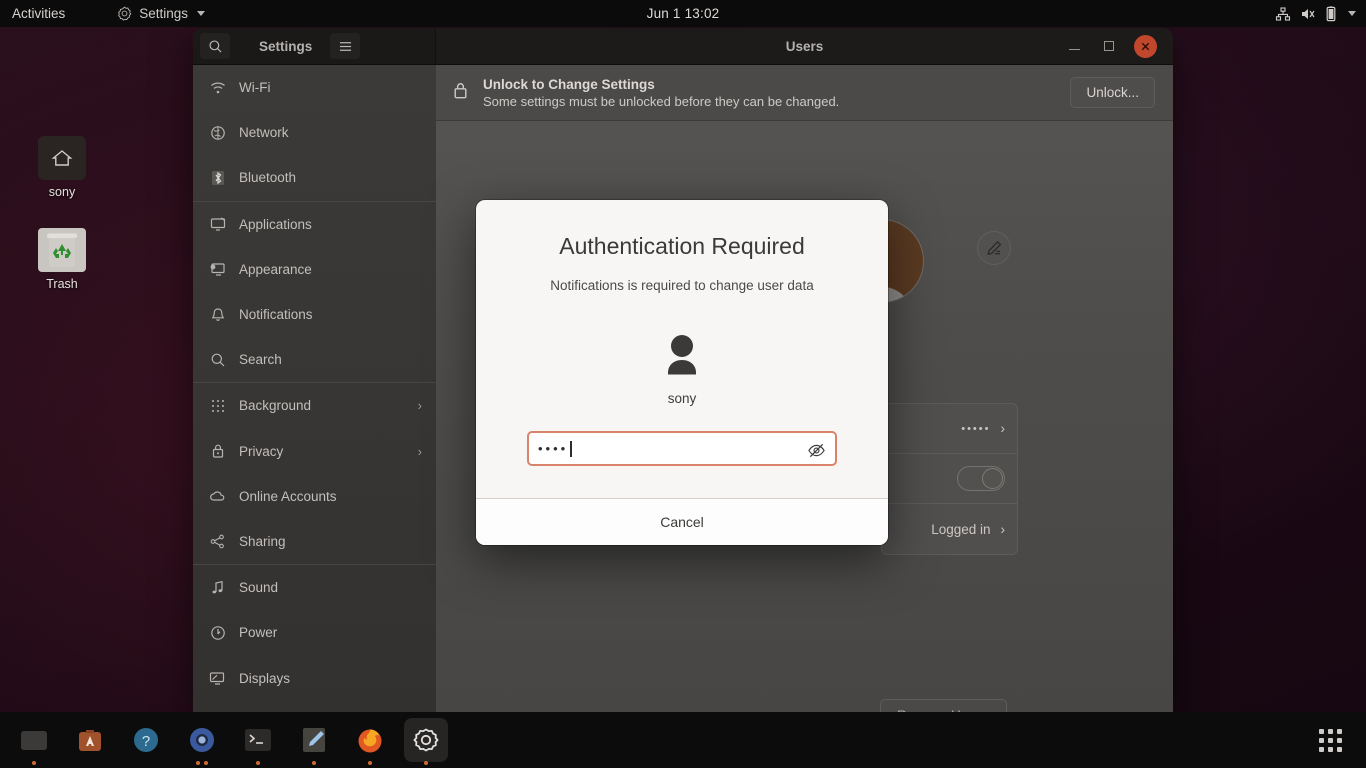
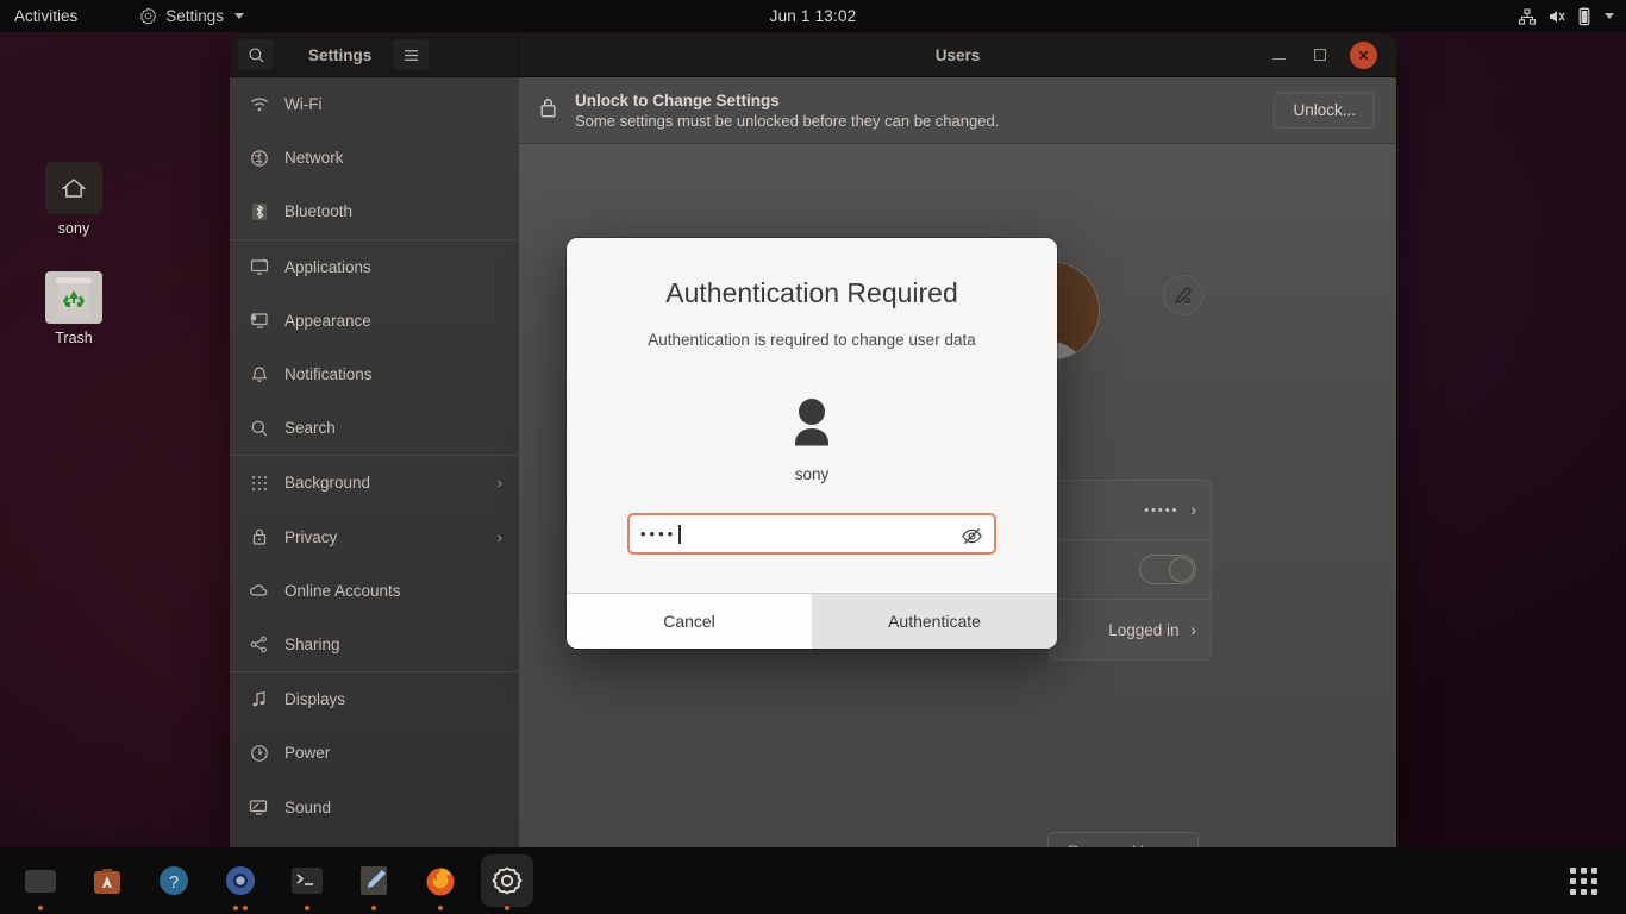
  Activities
  Settings
  Jun 1 13:02
  sony
  Trash
  Settings
  Users
  Wi-Fi
  Network
  Bluetooth
  Applications
  Appearance
  Notifications
  Search
  Background
  ›
  Privacy
  ›
  Online Accounts
  Sharing
- Sound
+ Displays
  Power
- Displays
+ Sound
  Unlock to Change Settings
  Some settings must be unlocked before they can be changed.
  Unlock...
  •••••
  ›
  Logged in
  ›
  Authentication Required
- Notifications is required to change user data
+ Authentication is required to change user data
  sony
  ••••
  Cancel
+ Authenticate
  ?
